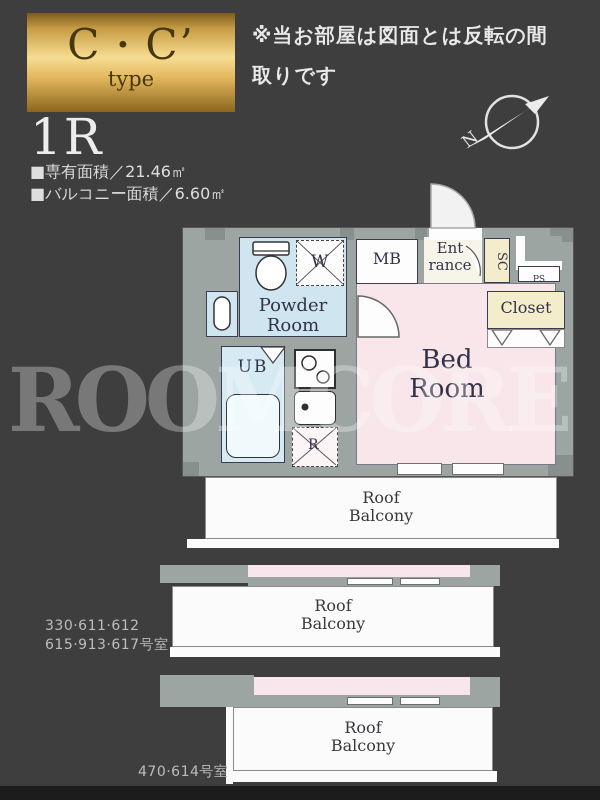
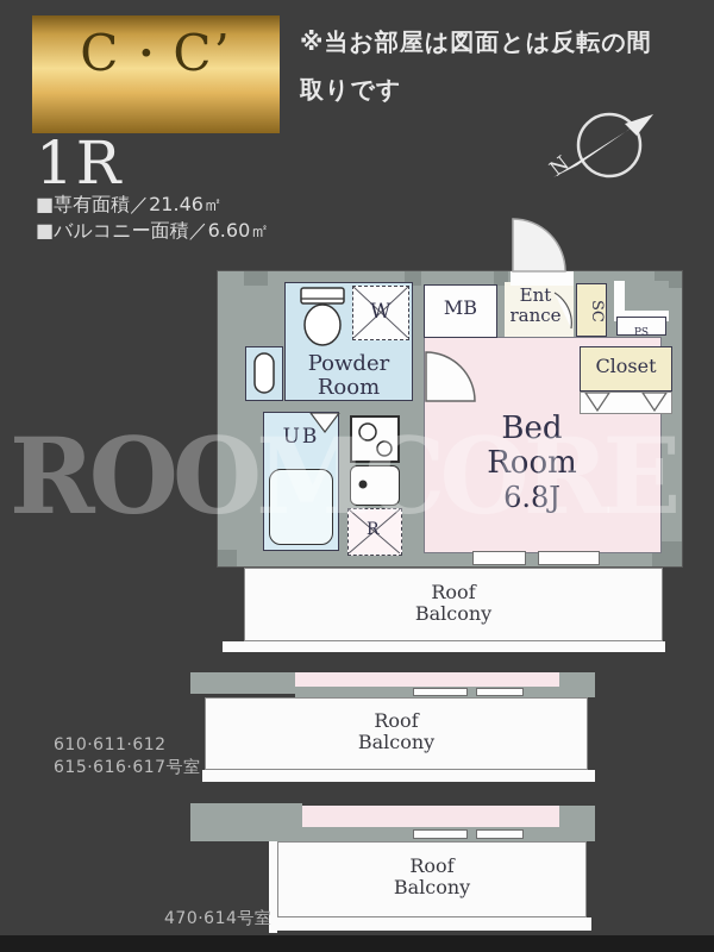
  C・C’
- type
  ※当お部屋は図面とは反転の間
  取りです
  1R
  ■専有面積／21.46㎡
  ■バルコニー面積／6.60㎡
  Bed
  Room
+ 6.8J
  W
  Powder
  Room
  UB
  R
  MB
  Ent
  rance
  PS
  Closet
  Roof
  Balcony
  Roof
  Balcony
- 330·611·612
+ 610·611·612
- 615·913·617号室
+ 615·616·617号室
  Roof
  Balcony
  470·614号室
  ROOMCORE
